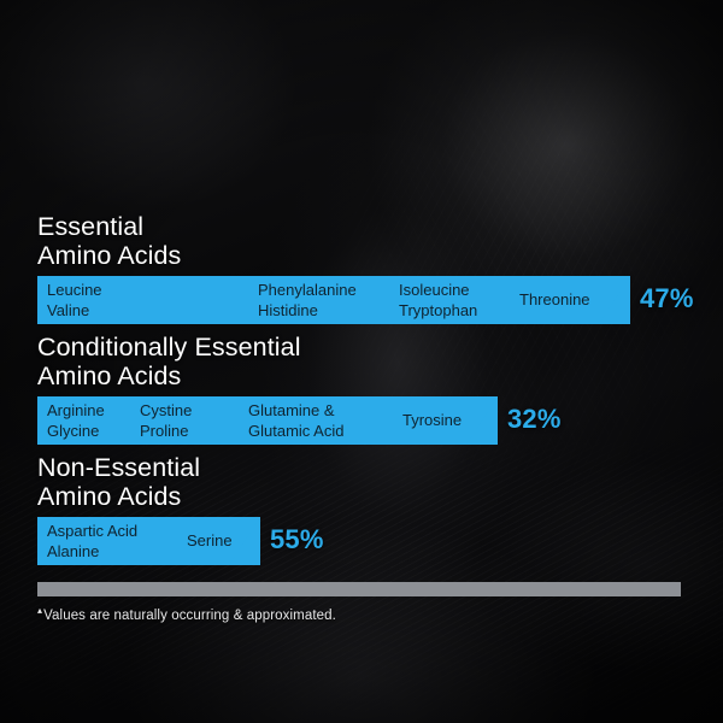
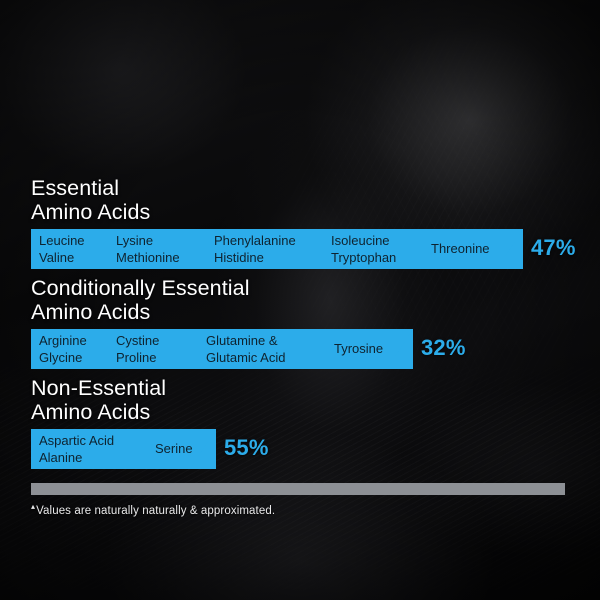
  Essential
  Amino Acids
  Leucine
  Valine
+ Lysine
+ Methionine
  Phenylalanine
  Histidine
  Isoleucine
  Tryptophan
  Threonine
  47%
  Conditionally Essential
  Amino Acids
  Arginine
  Glycine
  Cystine
  Proline
  Glutamine &
  Glutamic Acid
  Tyrosine
  32%
  Non-Essential
  Amino Acids
  Aspartic Acid
  Alanine
  Serine
  55%
- ▴Values are naturally occurring & approximated.
+ ▴Values are naturally naturally & approximated.
